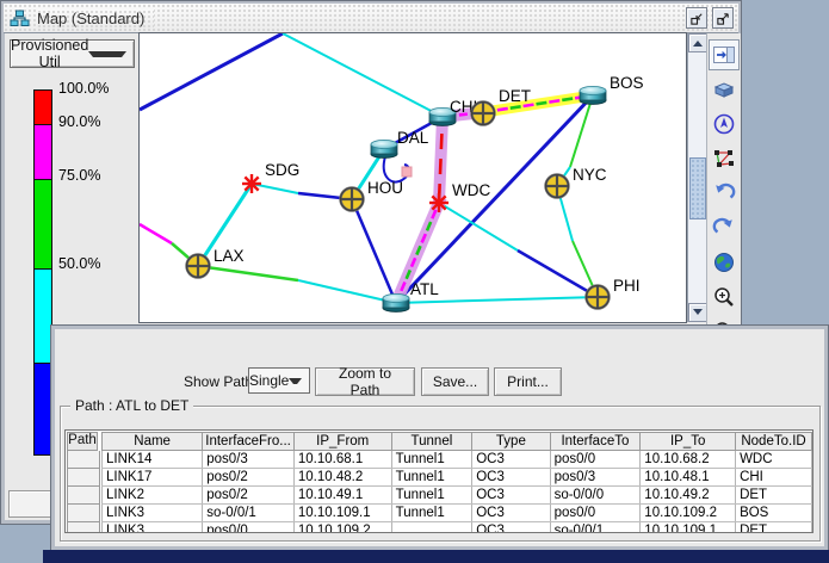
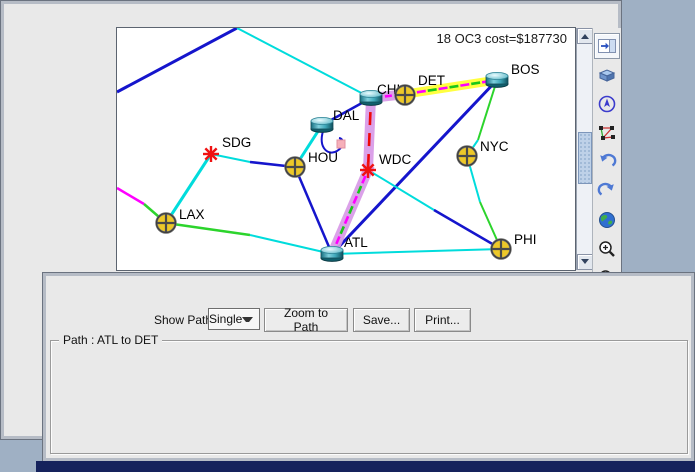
- Map (Standard)
- Provisioned Util
- 100.0%
- 90.0%
- 75.0%
- 50.0%
  SDG
  LAX
  HOU
  DAL
  DET
  WDC
  NYC
  BOS
  ATL
  PHI
+ 18 OC3 cost=$187730
  Show Pat
  Single
  Zoom to Path
  Save...
  Print...
  Path : ATL to DET
- Path
- Name	InterfaceFro...	IP_From	Tunnel	Type	InterfaceTo	IP_To	NodeTo.ID
- LINK14	pos0/3	10.10.68.1	Tunnel1	OC3	pos0/0	10.10.68.2	WDC
- LINK17	pos0/2	10.10.48.2	Tunnel1	OC3	pos0/3	10.10.48.1	CHI
- LINK2	pos0/2	10.10.49.1	Tunnel1	OC3	so-0/0/0	10.10.49.2	DET
- LINK3	so-0/0/1	10.10.109.1	Tunnel1	OC3	pos0/0	10.10.109.2	BOS
- LINK3	pos0/0	10.10.109.2		OC3	so-0/0/1	10.10.109.1	DET
